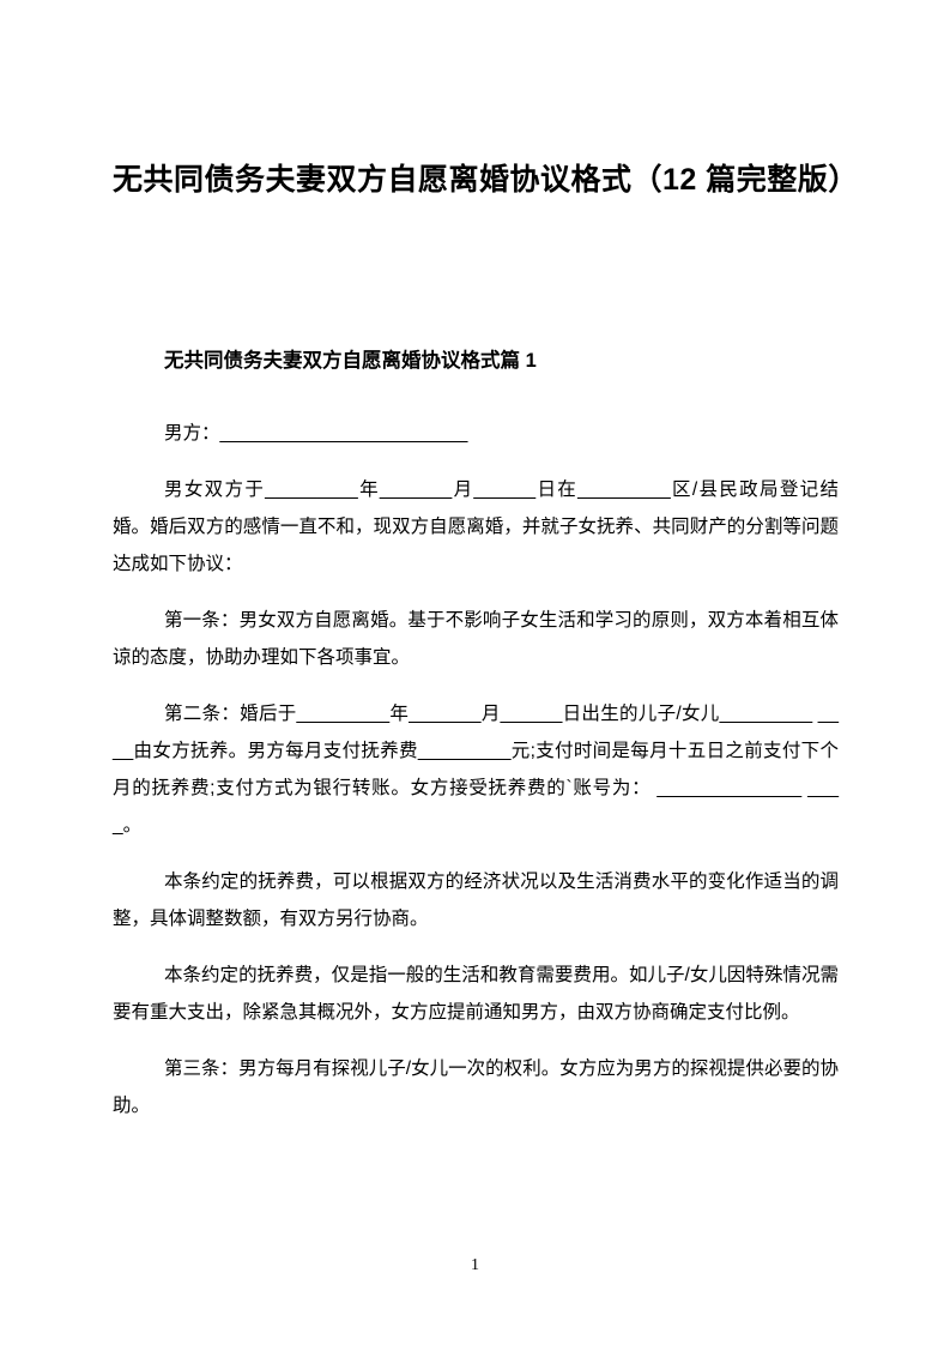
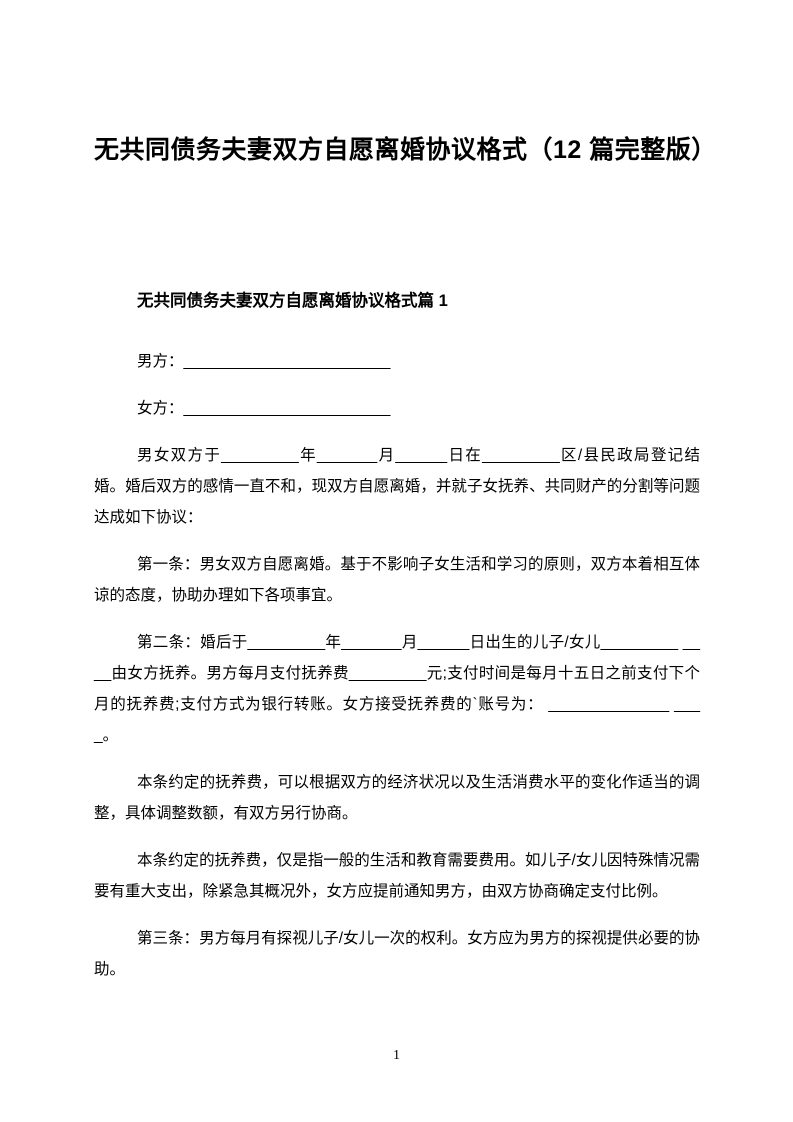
  无共同债务夫妻双方自愿离婚协议格式（12 篇完整版）
  无共同债务夫妻双方自愿离婚协议格式篇 1
  男方：________________________
+ 女方：________________________
  男女双方于_________年_______月______日在_________区/县民政局登记结婚。婚后双方的感情一直不和，现双方自愿离婚，并就子女抚养、共同财产的分割等问题达成如下协议：
  第一条：男女双方自愿离婚。基于不影响子女生活和学习的原则，双方本着相互体谅的态度，协助办理如下各项事宜。
  第二条：婚后于_________年_______月______日出生的儿子/女儿_________ ____由女方抚养。男方每月支付抚养费_________元;支付时间是每月十五日之前支付下个月的抚养费;支付方式为银行转账。女方接受抚养费的`账号为： ______________ ____。
  本条约定的抚养费，可以根据双方的经济状况以及生活消费水平的变化作适当的调整，具体调整数额，有双方另行协商。
  本条约定的抚养费，仅是指一般的生活和教育需要费用。如儿子/女儿因特殊情况需要有重大支出，除紧急其概况外，女方应提前通知男方，由双方协商确定支付比例。
  第三条：男方每月有探视儿子/女儿一次的权利。女方应为男方的探视提供必要的协助。
  1
